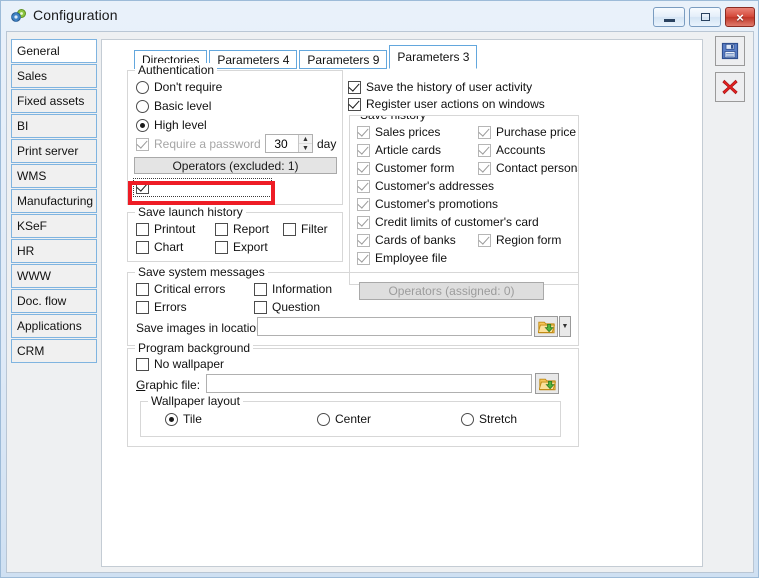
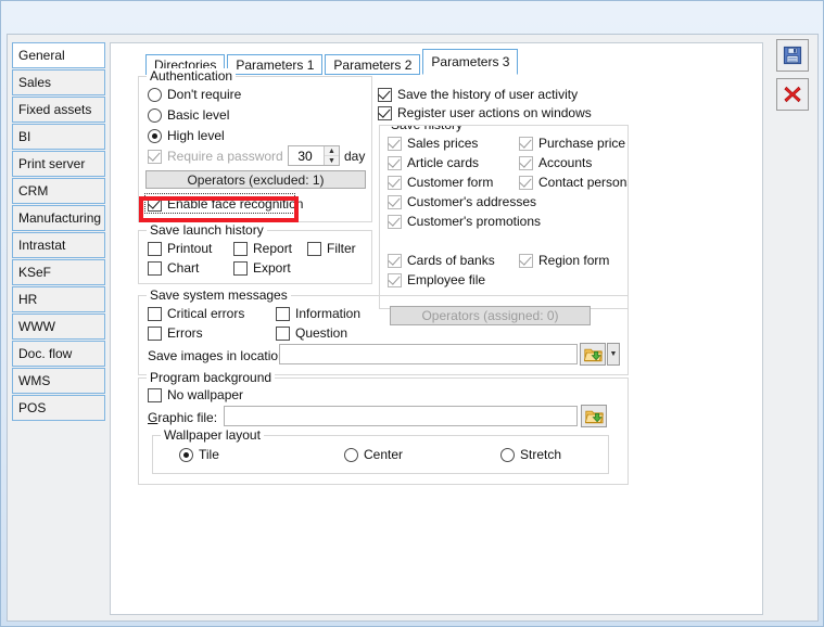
- Configuration
- ×
  General
  Sales
  Fixed assets
  BI
  Print server
- WMS
+ CRM
  Manufacturing
+ Intrastat
  KSeF
  HR
  WWW
  Doc. flow
- Applications
- CRM
+ WMS
+ POS
  Directories
- Parameters 4
+ Parameters 1
- Parameters 9
+ Parameters 2
  Parameters 3
  Authentication
  Don't require
  Basic level
  High level
  Require a password
  30
  day
  Operators (excluded: 1)
+ Enable face recognition
  Save the history of user activity
  Register user actions on windows
  Sales prices
  Article cards
  Customer form
  Customer's addresses
  Customer's promotions
- Credit limits of customer's card
  Cards of banks
  Employee file
  Purchase price
  Accounts
  Contact person
  Region form
  Save launch history
  Printout
  Report
  Filter
  Chart
  Export
  Save system messages
  Critical errors
  Information
  Errors
  Question
  Operators (assigned: 0)
  Save images in locatio
  Program background
  No wallpaper
  Graphic file:
  Wallpaper layout
  Tile
  Center
  Stretch
